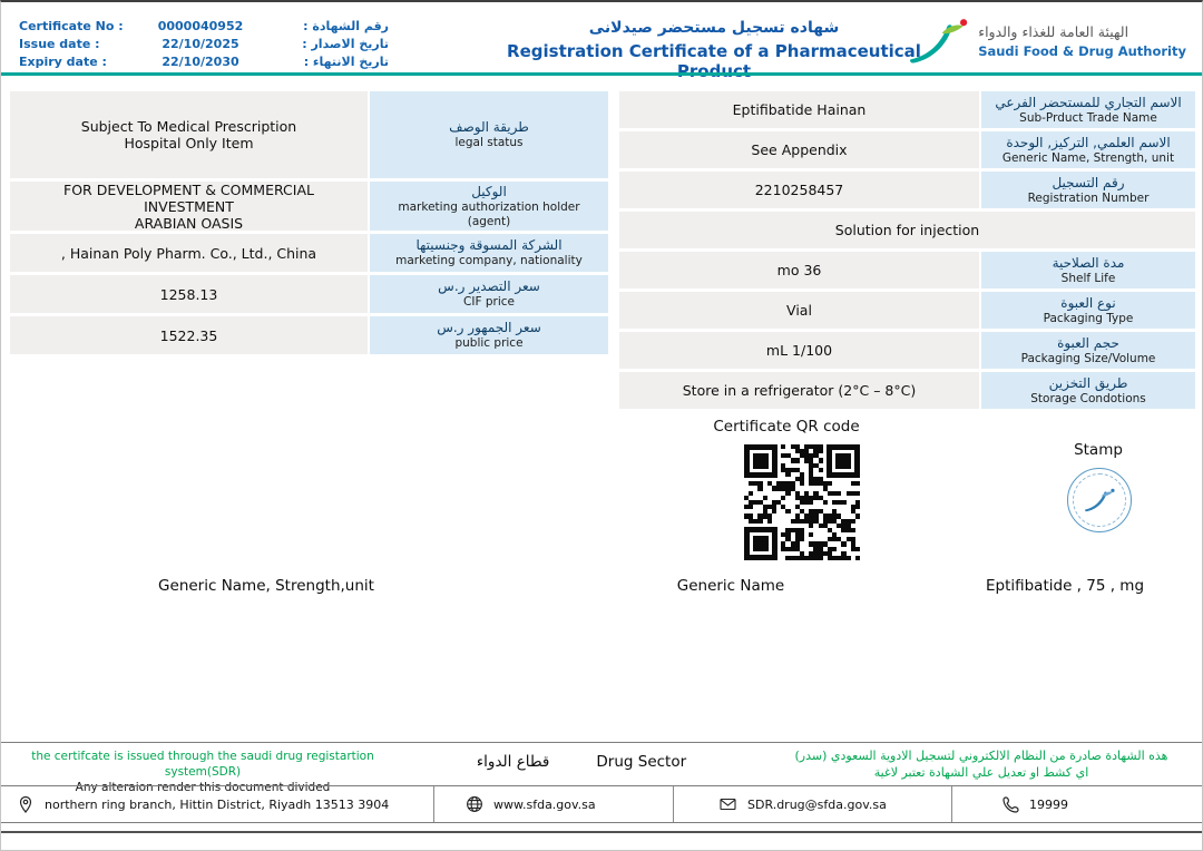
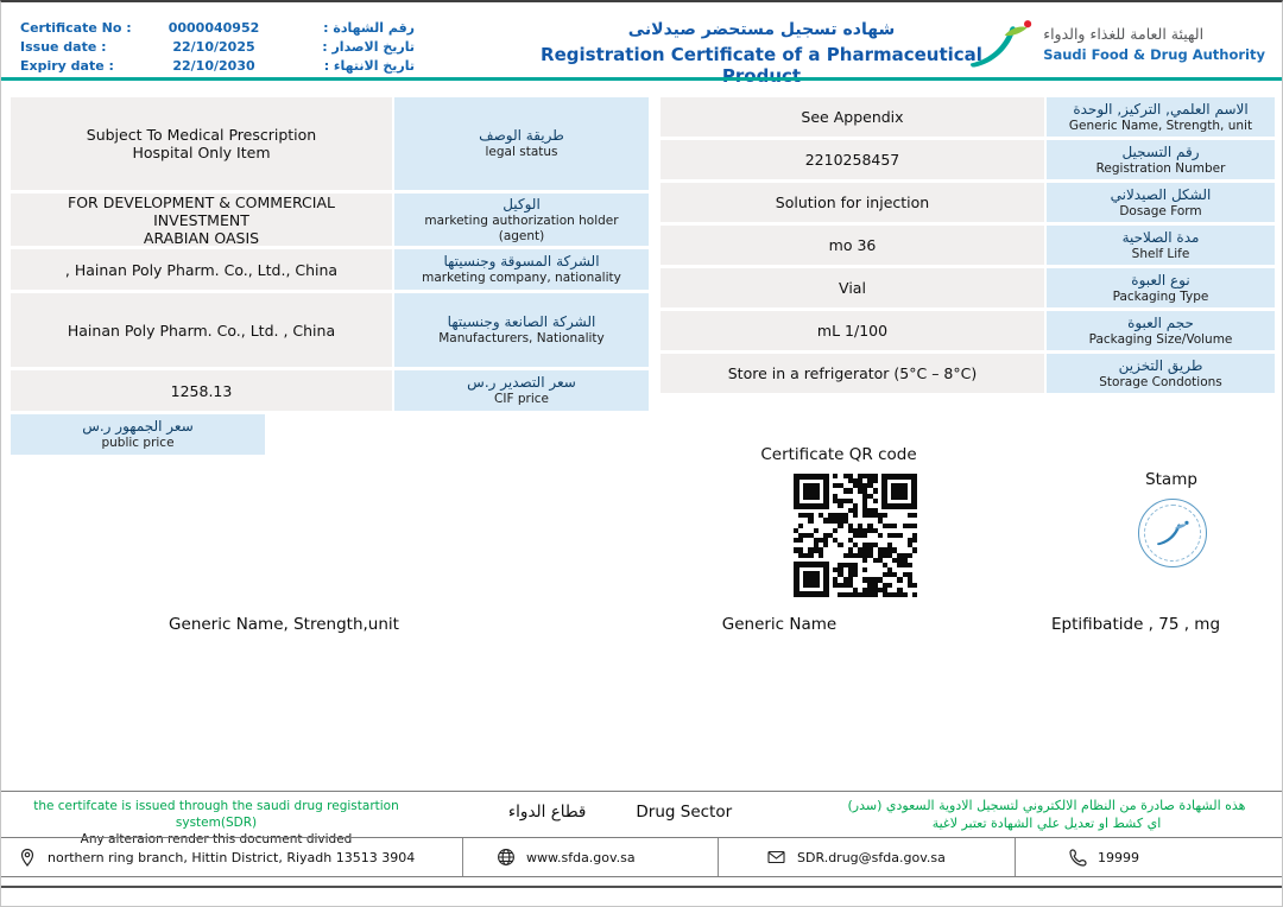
  Certificate No :
  0000040952
  رقم الشهادة :
  Issue date :
  22/10/2025
  تاريخ الاصدار :
  Expiry date :
  22/10/2030
  تاريخ الانتهاء :
  شهاده تسجيل مستحضر صيدلانى
  Registration Certificate of a Pharmaceutical Product
  الهيئة العامة للغذاء والدواء
  Saudi Food & Drug Authority
  Subject To Medical Prescription
  Hospital Only Item
  طريقة الوصف
  legal status
  FOR DEVELOPMENT & COMMERCIAL INVESTMENT
  ARABIAN OASIS
  الوكيل
  marketing authorization holder (agent)
  , Hainan Poly Pharm. Co., Ltd., China
  الشركة المسوقة وجنسيتها
  marketing company, nationality
+ Hainan Poly Pharm. Co., Ltd. , China
+ الشركة الصانعة وجنسيتها
+ Manufacturers, Nationality
  1258.13
  سعر التصدير ر.س
  CIF price
- 1522.35
  سعر الجمهور ر.س
  public price
- Eptifibatide Hainan
- الاسم التجاري للمستحضر الفرعي
- Sub-Prduct Trade Name
  See Appendix
  الاسم العلمي, التركيز, الوحدة
  Generic Name, Strength, unit
  2210258457
  رقم التسجيل
  Registration Number
  Solution for injection
+ الشكل الصيدلاني
+ Dosage Form
  mo 36
  مدة الصلاحية
  Shelf Life
  Vial
  نوع العبوة
  Packaging Type
  mL 1/100
  حجم العبوة
  Packaging Size/Volume
- Store in a refrigerator (2°C – 8°C)
+ Store in a refrigerator (5°C – 8°C)
  طريق التخزين
  Storage Condotions
  Certificate QR code
  Stamp
  Generic Name, Strength,unit
  Generic Name
  Eptifibatide , 75 , mg
  the certifcate is issued through the saudi drug registartion system(SDR)
  Any alteraion render this document divided
  قطاع الدواء
  Drug Sector
  هذه الشهادة صادرة من النظام الالكتروني لتسجيل الادوية السعودي (سدر)
  اي كشط او تعديل علي الشهادة تعتبر لاغية
  northern ring branch, Hittin District, Riyadh 13513 3904
  www.sfda.gov.sa
  SDR.drug@sfda.gov.sa
  19999
